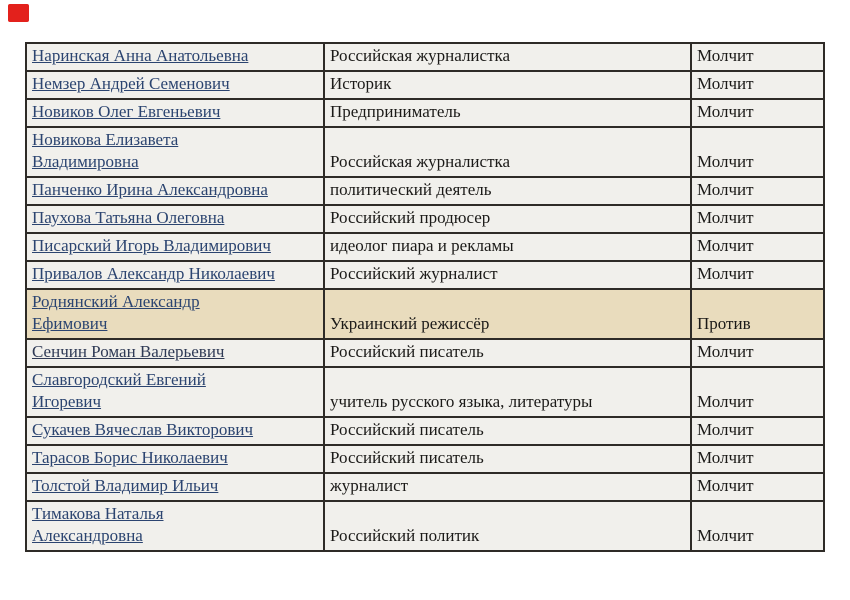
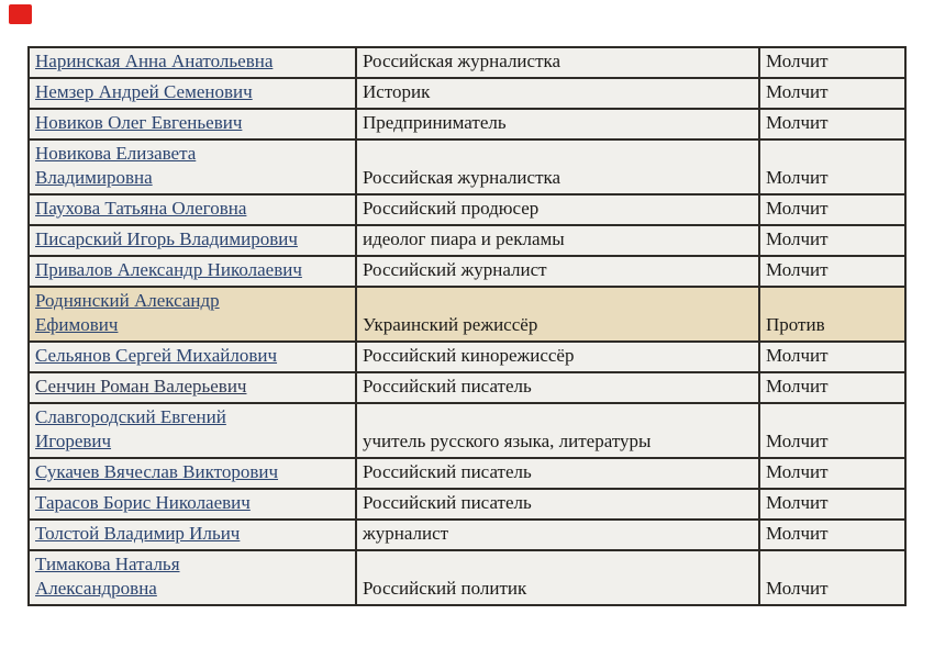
  Наринская Анна Анатольевна	Российская журналистка	Молчит
  Немзер Андрей Семенович	Историк	Молчит
  Новиков Олег Евгеньевич	Предприниматель	Молчит
  Новикова Елизавета Владимировна	Российская журналистка	Молчит
- Панченко Ирина Александровна	политический деятель	Молчит
  Паухова Татьяна Олеговна	Российский продюсер	Молчит
  Писарский Игорь Владимирович	идеолог пиара и рекламы	Молчит
  Привалов Александр Николаевич	Российский журналист	Молчит
  Роднянский Александр Ефимович	Украинский режиссёр	Против
+ Сельянов Сергей Михайлович	Российский кинорежиссёр	Молчит
  Сенчин Роман Валерьевич	Российский писатель	Молчит
  Славгородский Евгений Игоревич	учитель русского языка, литературы	Молчит
  Сукачев Вячеслав Викторович	Российский писатель	Молчит
  Тарасов Борис Николаевич	Российский писатель	Молчит
  Толстой Владимир Ильич	журналист	Молчит
  Тимакова Наталья Александровна	Российский политик	Молчит
